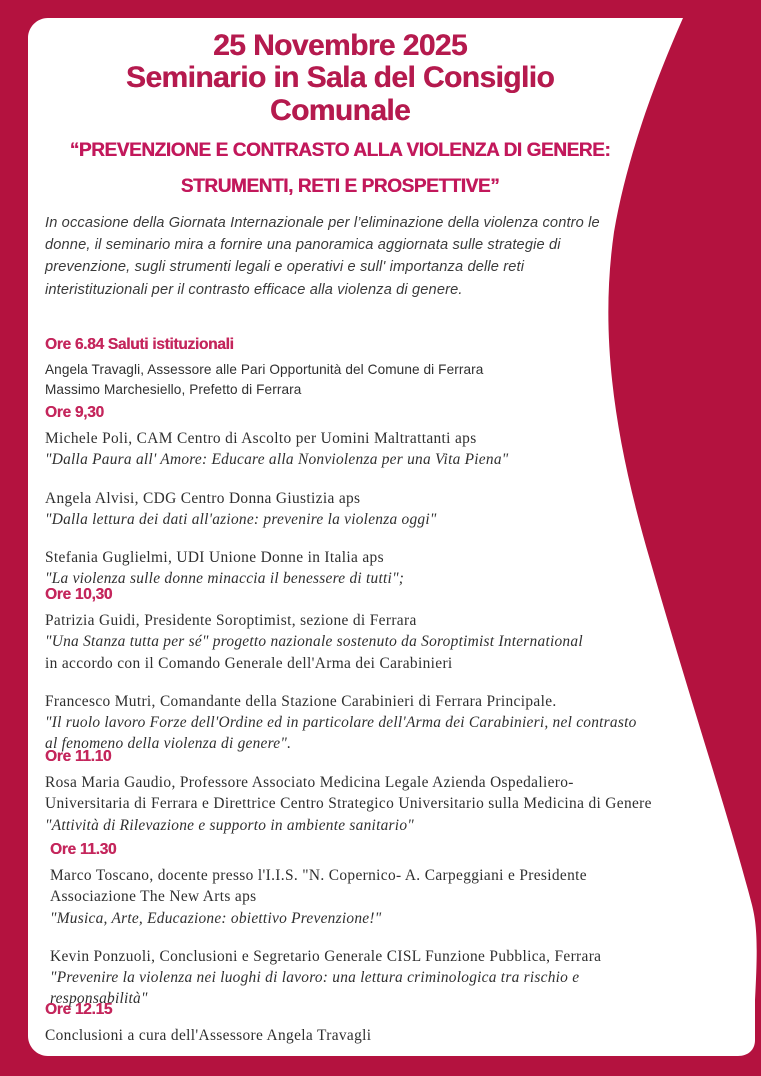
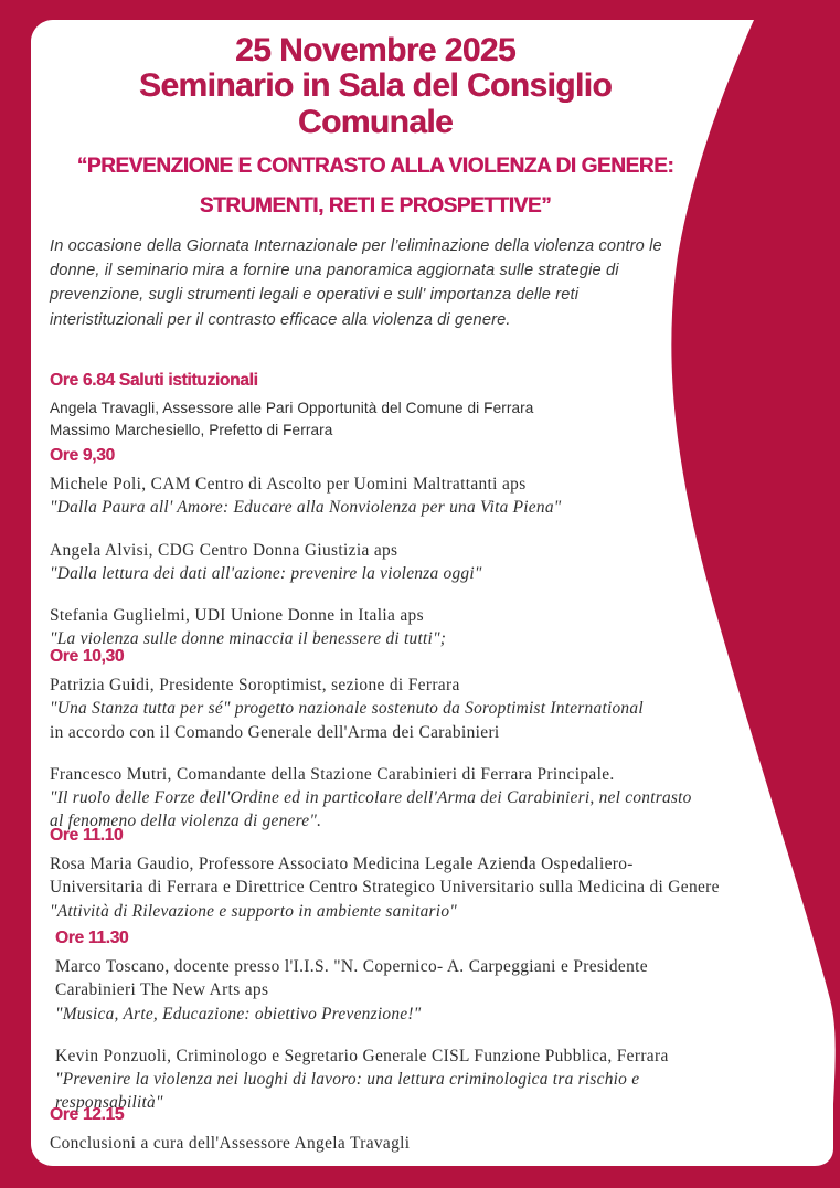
  25 Novembre 2025
  Seminario in Sala del Consiglio
  Comunale
  “PREVENZIONE E CONTRASTO ALLA VIOLENZA DI GENERE:
  STRUMENTI, RETI E PROSPETTIVE”
  In occasione della Giornata Internazionale per l’eliminazione della violenza contro le donne, il seminario mira a fornire una panoramica aggiornata sulle strategie di prevenzione, sugli strumenti legali e operativi e sull' importanza delle reti interistituzionali per il contrasto efficace alla violenza di genere.
  Ore 6.84 Saluti istituzionali
  Angela Travagli, Assessore alle Pari Opportunità del Comune di Ferrara
  Massimo Marchesiello, Prefetto di Ferrara
  Ore 9,30
  Michele Poli, CAM Centro di Ascolto per Uomini Maltrattanti aps
  "Dalla Paura all' Amore: Educare alla Nonviolenza per una Vita Piena"
  Angela Alvisi, CDG Centro Donna Giustizia aps
  "Dalla lettura dei dati all'azione: prevenire la violenza oggi"
  Stefania Guglielmi, UDI Unione Donne in Italia aps
  "La violenza sulle donne minaccia il benessere di tutti";
  Ore 10,30
  Patrizia Guidi, Presidente Soroptimist, sezione di Ferrara
  "Una Stanza tutta per sé" progetto nazionale sostenuto da Soroptimist International
  in accordo con il Comando Generale dell'Arma dei Carabinieri
  Francesco Mutri, Comandante della Stazione Carabinieri di Ferrara Principale.
- "Il ruolo lavoro Forze dell'Ordine ed in particolare dell'Arma dei Carabinieri, nel contrasto
+ "Il ruolo delle Forze dell'Ordine ed in particolare dell'Arma dei Carabinieri, nel contrasto
  al fenomeno della violenza di genere".
  Ore 11.10
  Rosa Maria Gaudio, Professore Associato Medicina Legale Azienda Ospedaliero-
  Universitaria di Ferrara e Direttrice Centro Strategico Universitario sulla Medicina di Genere
  "Attività di Rilevazione e supporto in ambiente sanitario"
  Ore 11.30
  Marco Toscano, docente presso l'I.I.S. "N. Copernico- A. Carpeggiani e Presidente
- Associazione The New Arts aps
+ Carabinieri The New Arts aps
  "Musica, Arte, Educazione: obiettivo Prevenzione!"
- Kevin Ponzuoli, Conclusioni e Segretario Generale CISL Funzione Pubblica, Ferrara
+ Kevin Ponzuoli, Criminologo e Segretario Generale CISL Funzione Pubblica, Ferrara
  "Prevenire la violenza nei luoghi di lavoro: una lettura criminologica tra rischio e
  responsabilità"
  Ore 12.15
  Conclusioni a cura dell'Assessore Angela Travagli
